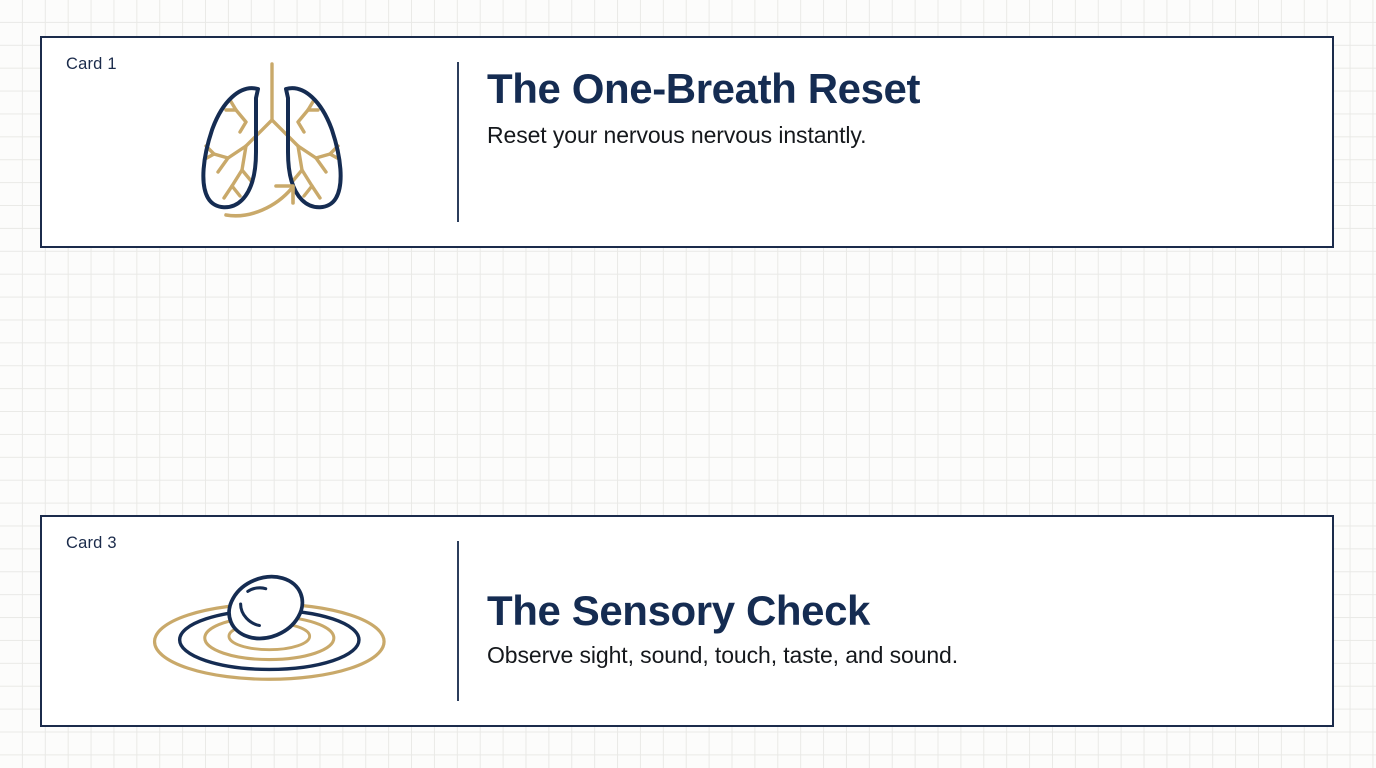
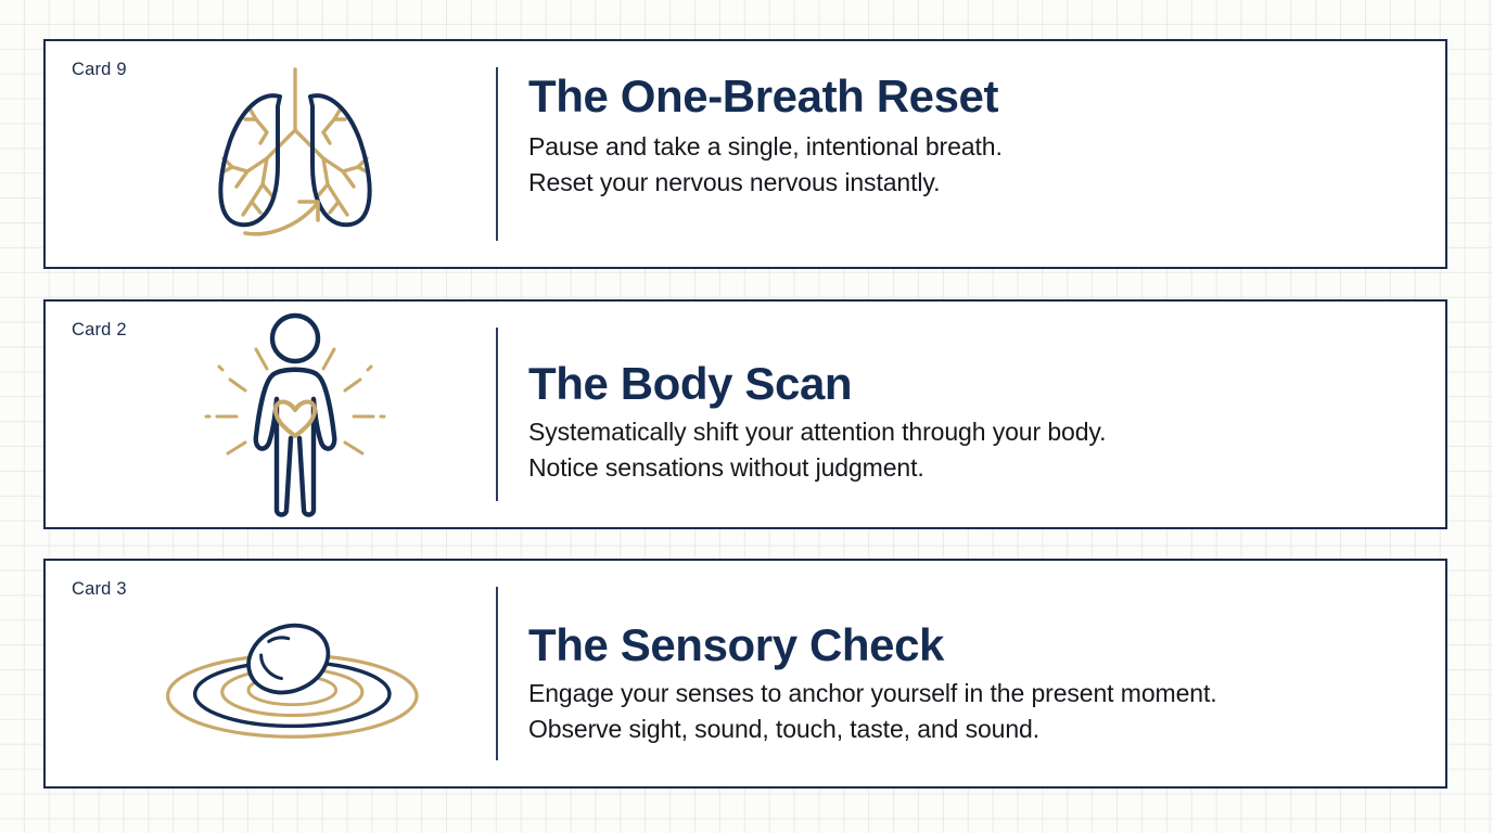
- Card 1
+ Card 9
  The One-Breath Reset
+ Pause and take a single, intentional breath.
  Reset your nervous nervous instantly.
+ Card 2
+ The Body Scan
+ Systematically shift your attention through your body.
+ Notice sensations without judgment.
  Card 3
  The Sensory Check
+ Engage your senses to anchor yourself in the present moment.
  Observe sight, sound, touch, taste, and sound.
